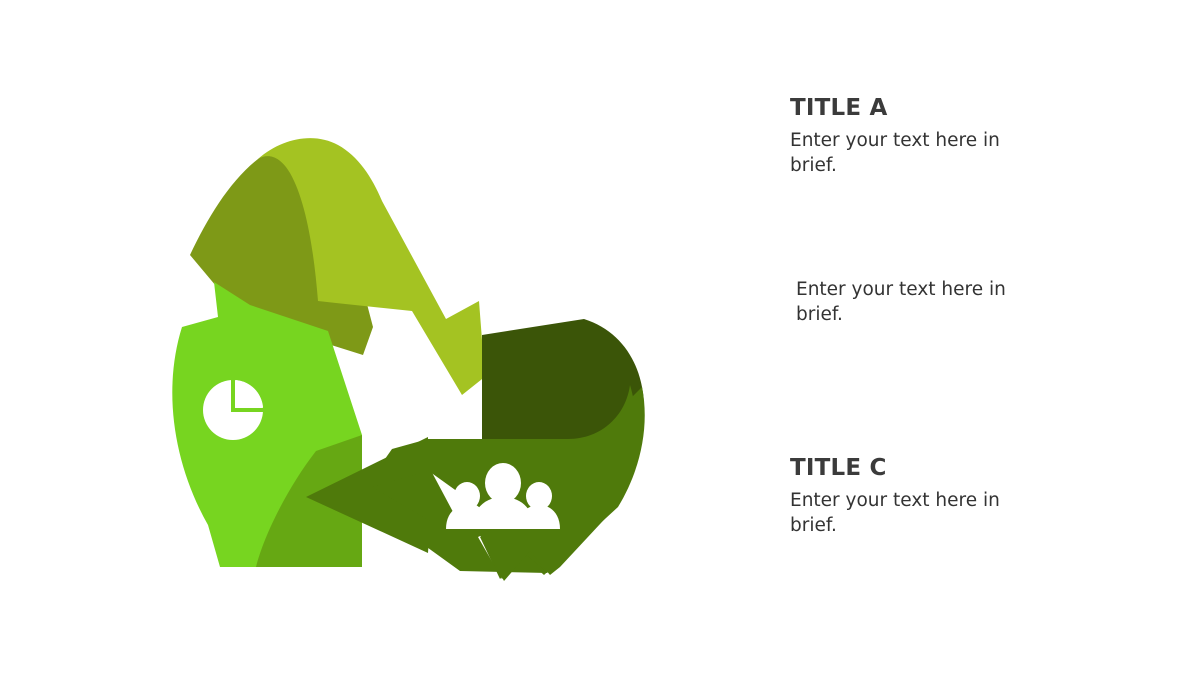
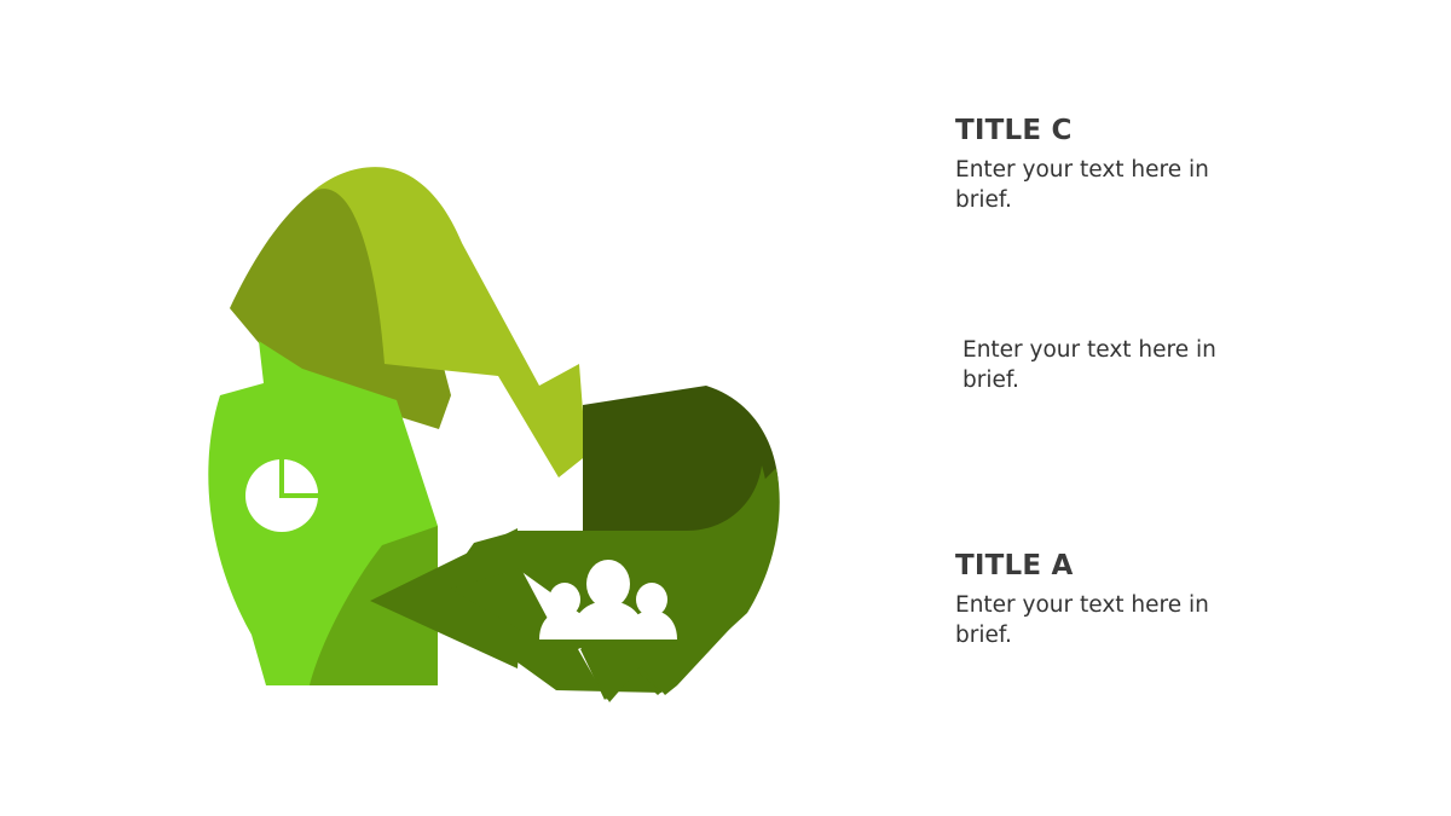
- TITLE A
+ TITLE C
  Enter your text here in brief.
  Enter your text here in brief.
- TITLE C
+ TITLE A
  Enter your text here in brief.
